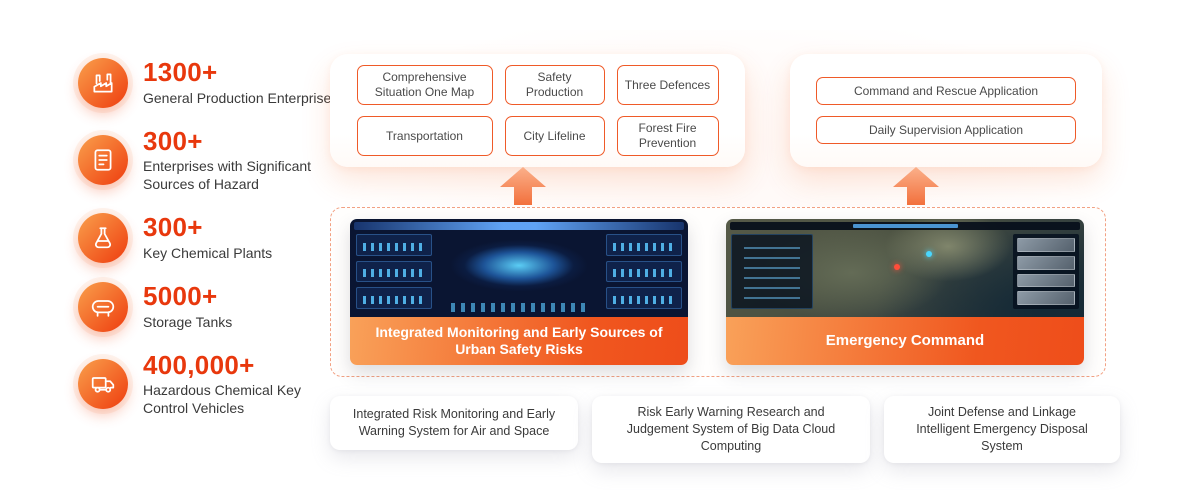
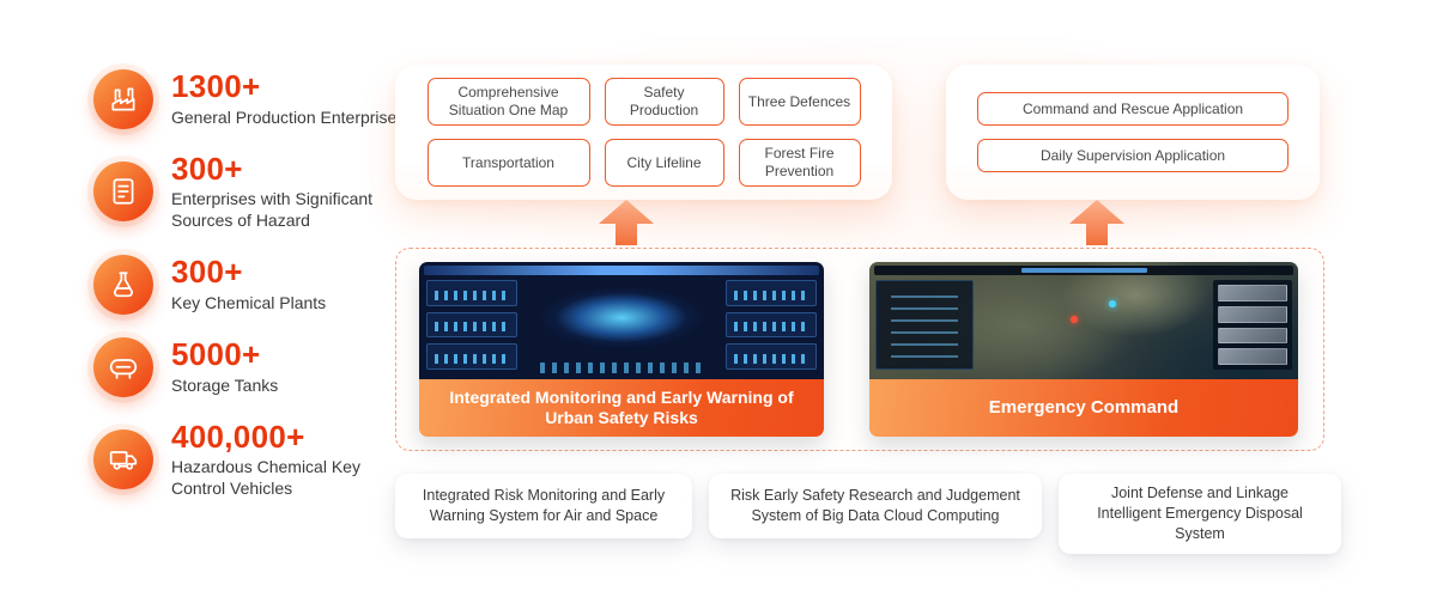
  1300+
  General Production Enterprise
  300+
  Enterprises with Significant Sources of Hazard
  300+
  Key Chemical Plants
  5000+
  Storage Tanks
  400,000+
  Hazardous Chemical Key Control Vehicles
  Comprehensive Situation One Map
  Safety Production
  Three Defences
  Transportation
  City Lifeline
  Forest Fire Prevention
  Command and Rescue Application
  Daily Supervision Application
- Integrated Monitoring and Early Sources of Urban Safety Risks
+ Integrated Monitoring and Early Warning of Urban Safety Risks
  Emergency Command
  Integrated Risk Monitoring and Early Warning System for Air and Space
- Risk Early Warning Research and Judgement System of Big Data Cloud Computing
+ Risk Early Safety Research and Judgement System of Big Data Cloud Computing
  Joint Defense and Linkage Intelligent Emergency Disposal System
